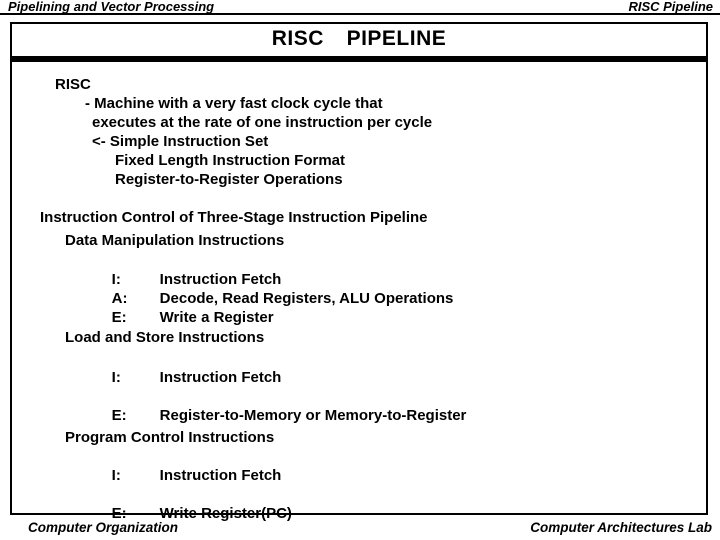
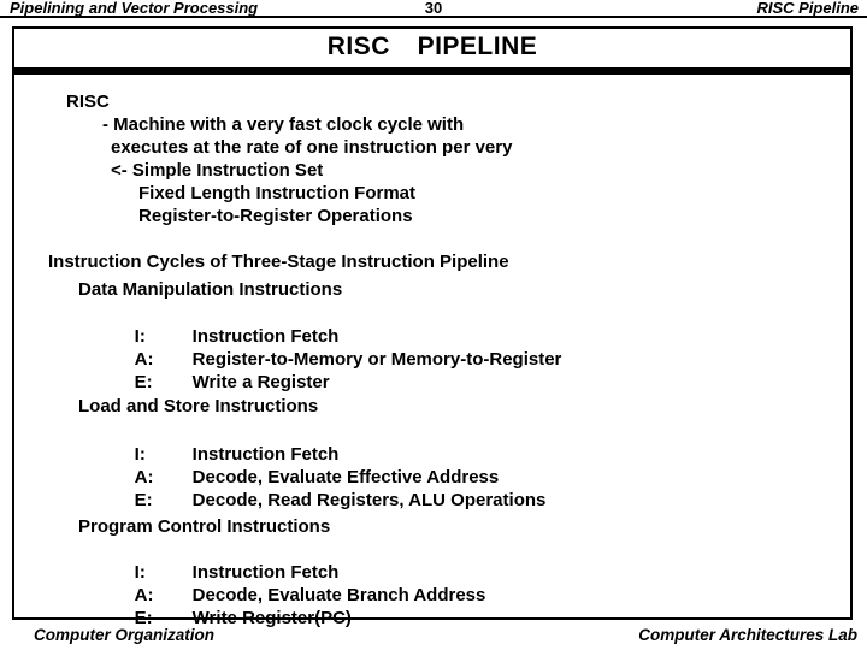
  Pipelining and Vector Processing
+ 30
  RISC Pipeline
  RISC PIPELINE
  RISC
- - Machine with a very fast clock cycle that
+ - Machine with a very fast clock cycle with
- executes at the rate of one instruction per cycle
+ executes at the rate of one instruction per very
  <- Simple Instruction Set
  Fixed Length Instruction Format
  Register-to-Register Operations
- Instruction Control of Three-Stage Instruction Pipeline
+ Instruction Cycles of Three-Stage Instruction Pipeline
  Data Manipulation Instructions
  I: Instruction Fetch
- A: Decode, Read Registers, ALU Operations
+ A: Register-to-Memory or Memory-to-Register
  E: Write a Register
  Load and Store Instructions
  I: Instruction Fetch
+ A: Decode, Evaluate Effective Address
- E: Register-to-Memory or Memory-to-Register
+ E: Decode, Read Registers, ALU Operations
  Program Control Instructions
  I: Instruction Fetch
+ A: Decode, Evaluate Branch Address
  E: Write Register(PC)
  Computer Organization
  Computer Architectures Lab
